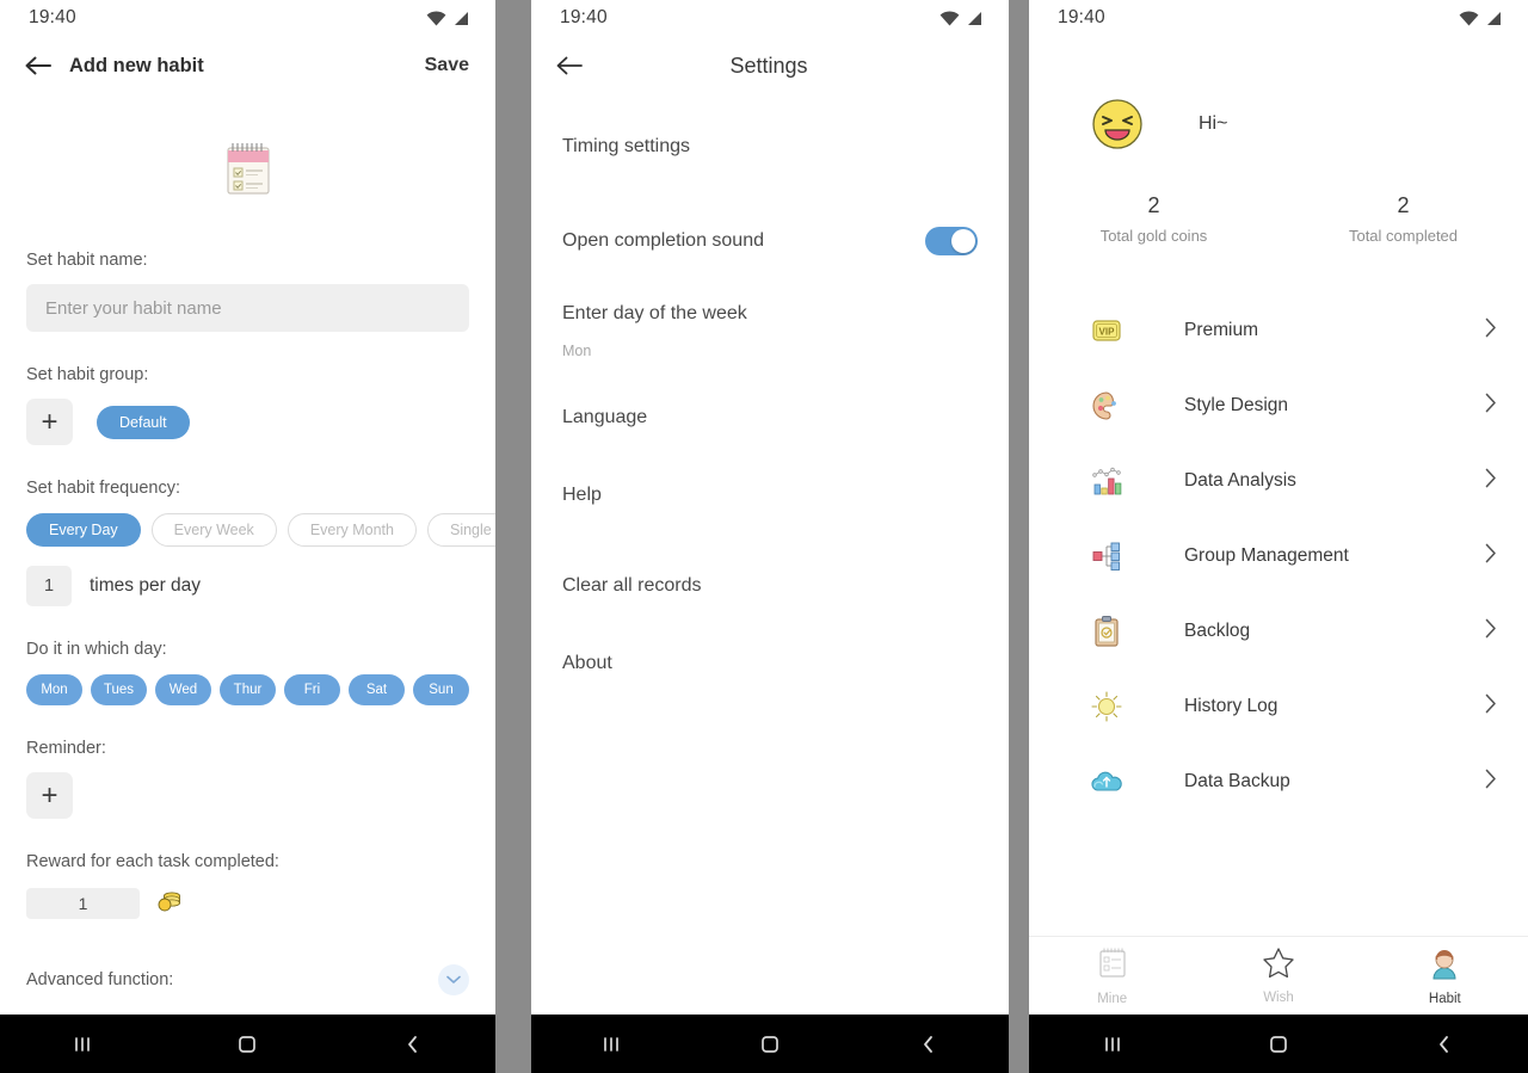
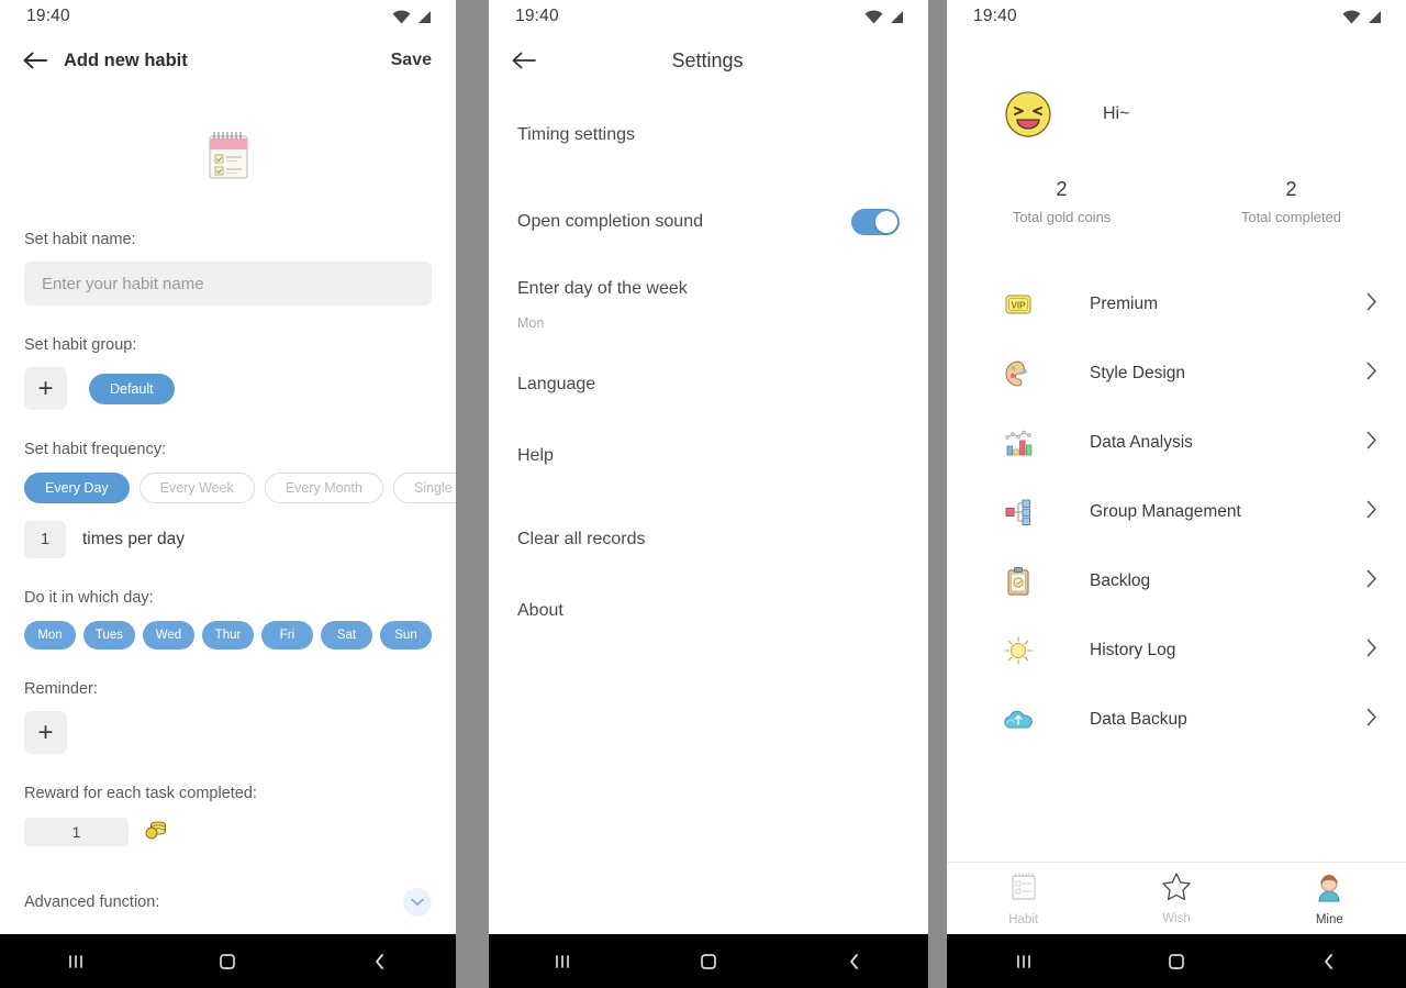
  19:40
  Add new habit
  Save
  Set habit name:
  Enter your habit name
  Set habit group:
  +
  Default
  Set habit frequency:
  Every Day
  Every Week
  Every Month
  Single
  1
  times per day
  Do it in which day:
  Mon
  Tues
  Wed
  Thur
  Fri
  Sat
  Sun
  Reminder:
  +
  Reward for each task completed:
  1
  Advanced function:
  19:40
  Settings
  Timing settings
  Open completion sound
  Enter day of the week
  Mon
  Language
  Help
  Clear all records
  About
  19:40
  Hi~
  2
  Total gold coins
  2
  Total completed
  VIP
  Premium
  Style Design
  Data Analysis
  Group Management
  Backlog
  History Log
  Data Backup
- Mine
+ Habit
  Wish
- Habit
+ Mine
